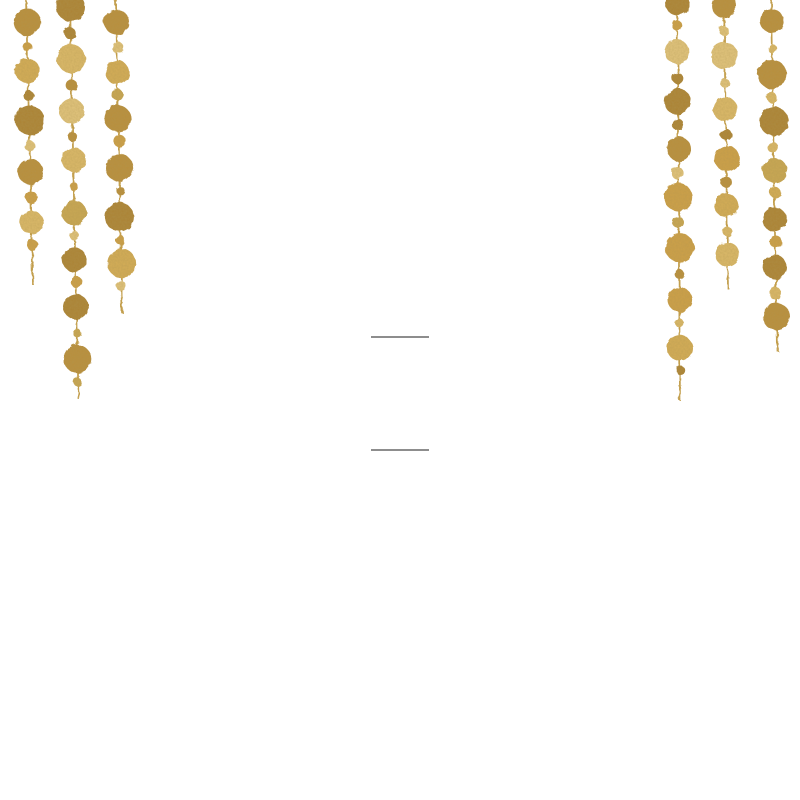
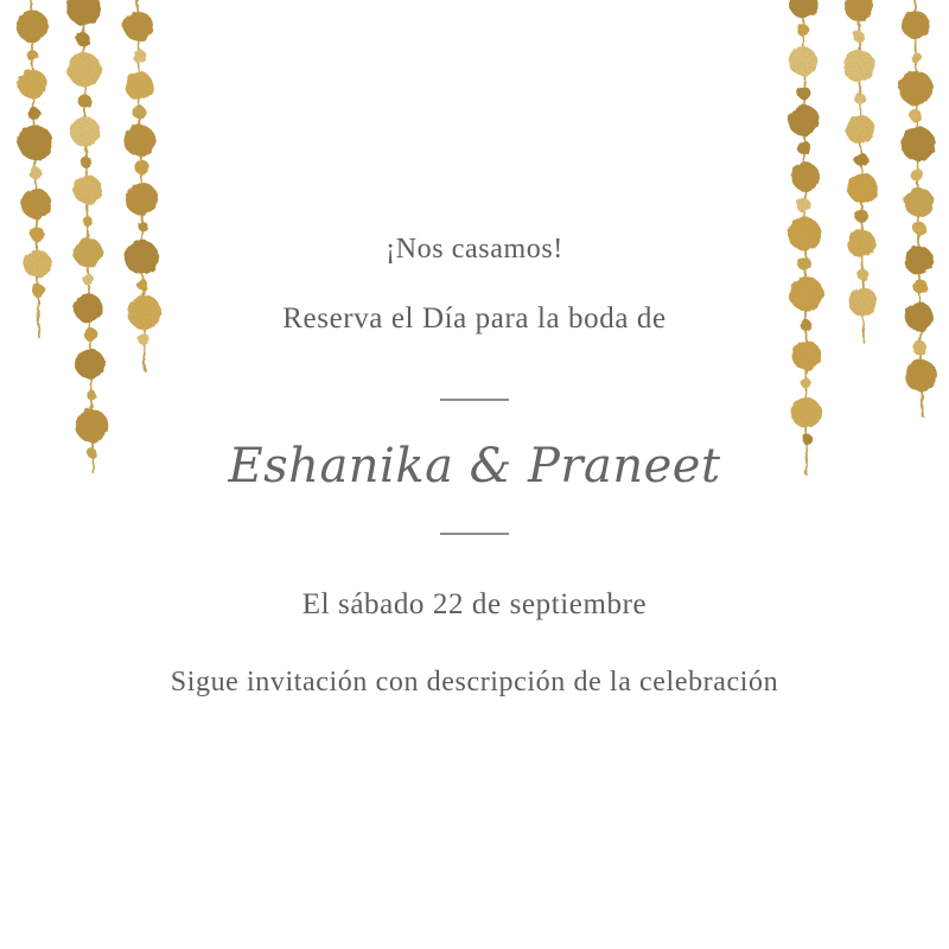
+ ¡Nos casamos!
+ Reserva el Día para la boda de
+ Eshanika & Praneet
+ El sábado 22 de septiembre
+ Sigue invitación con descripción de la celebración
